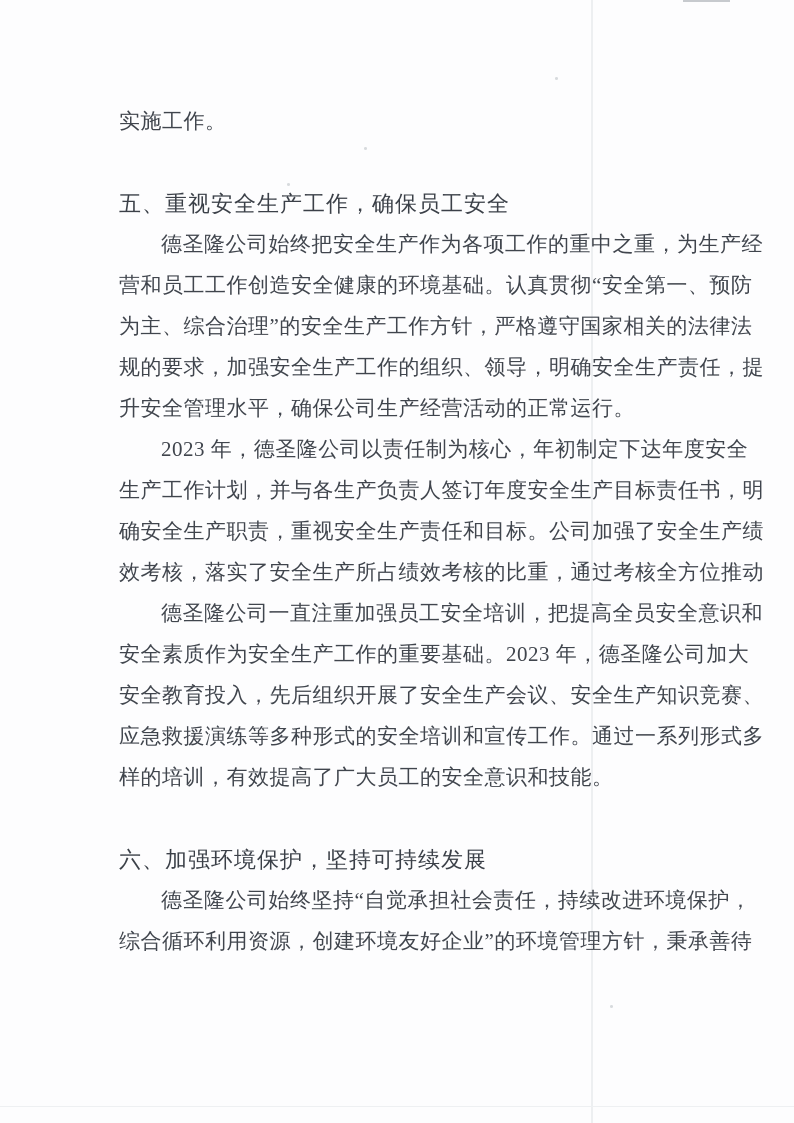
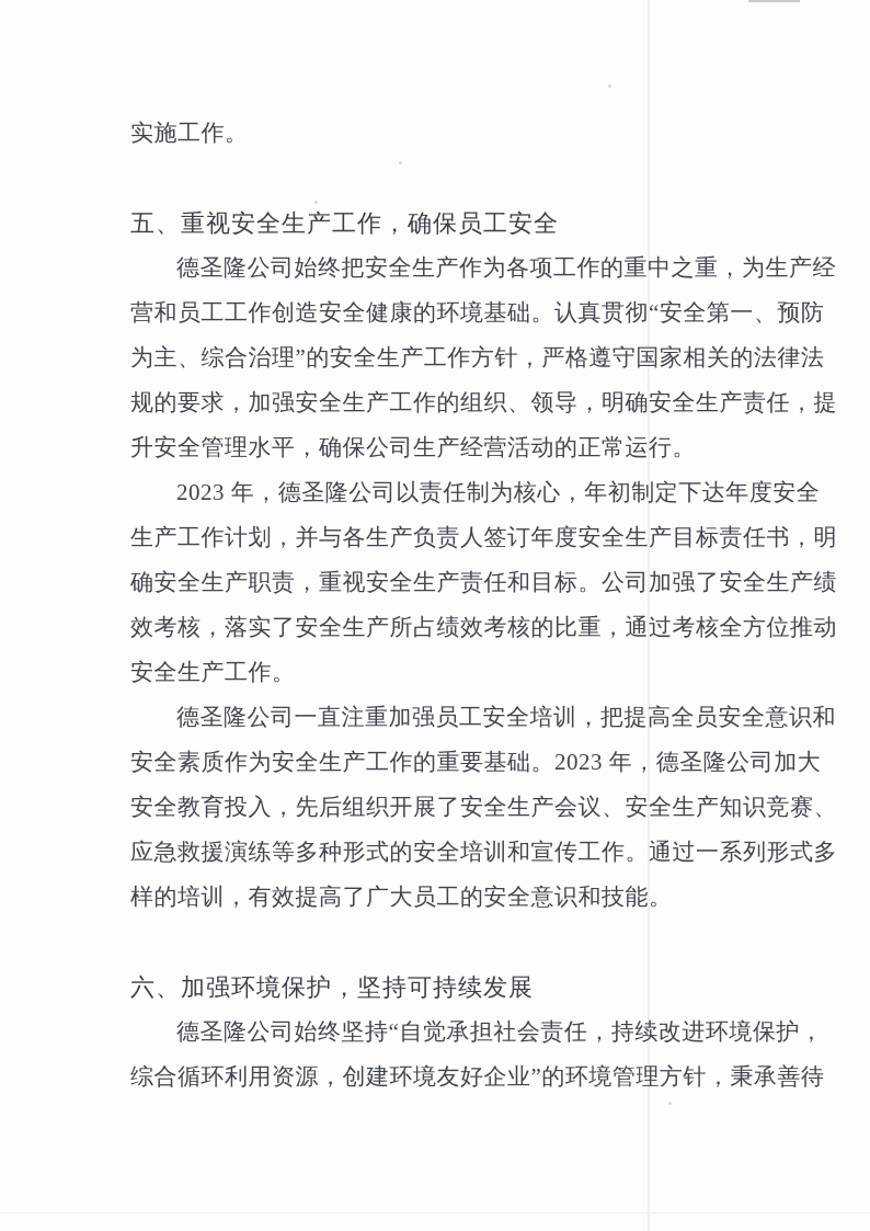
  实施工作。
  五、重视安全生产工作，确保员工安全
  德圣隆公司始终把安全生产作为各项工作的重中之重，为生产经
  营和员工工作创造安全健康的环境基础。认真贯彻“安全第一、预防
  为主、综合治理”的安全生产工作方针，严格遵守国家相关的法律法
  规的要求，加强安全生产工作的组织、领导，明确安全生产责任，提
  升安全管理水平，确保公司生产经营活动的正常运行。
  2023 年，德圣隆公司以责任制为核心，年初制定下达年度安全
  生产工作计划，并与各生产负责人签订年度安全生产目标责任书，明
  确安全生产职责，重视安全生产责任和目标。公司加强了安全生产绩
  效考核，落实了安全生产所占绩效考核的比重，通过考核全方位推动
+ 安全生产工作。
  德圣隆公司一直注重加强员工安全培训，把提高全员安全意识和
  安全素质作为安全生产工作的重要基础。2023 年，德圣隆公司加大
  安全教育投入，先后组织开展了安全生产会议、安全生产知识竞赛、
  应急救援演练等多种形式的安全培训和宣传工作。通过一系列形式多
  样的培训，有效提高了广大员工的安全意识和技能。
  六、加强环境保护，坚持可持续发展
  德圣隆公司始终坚持“自觉承担社会责任，持续改进环境保护，
  综合循环利用资源，创建环境友好企业”的环境管理方针，秉承善待
